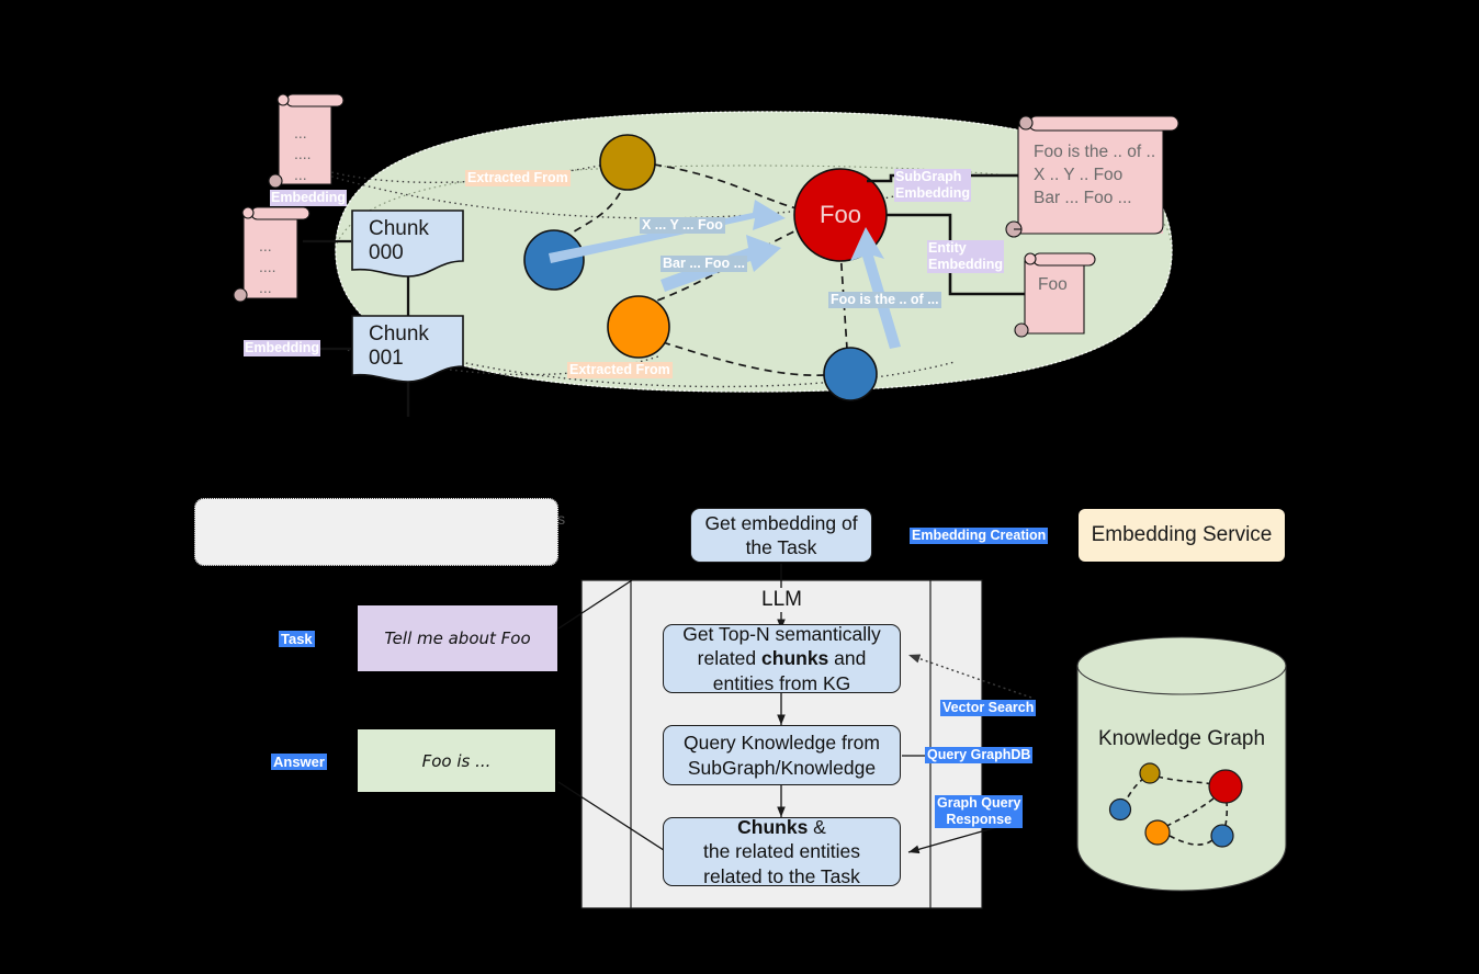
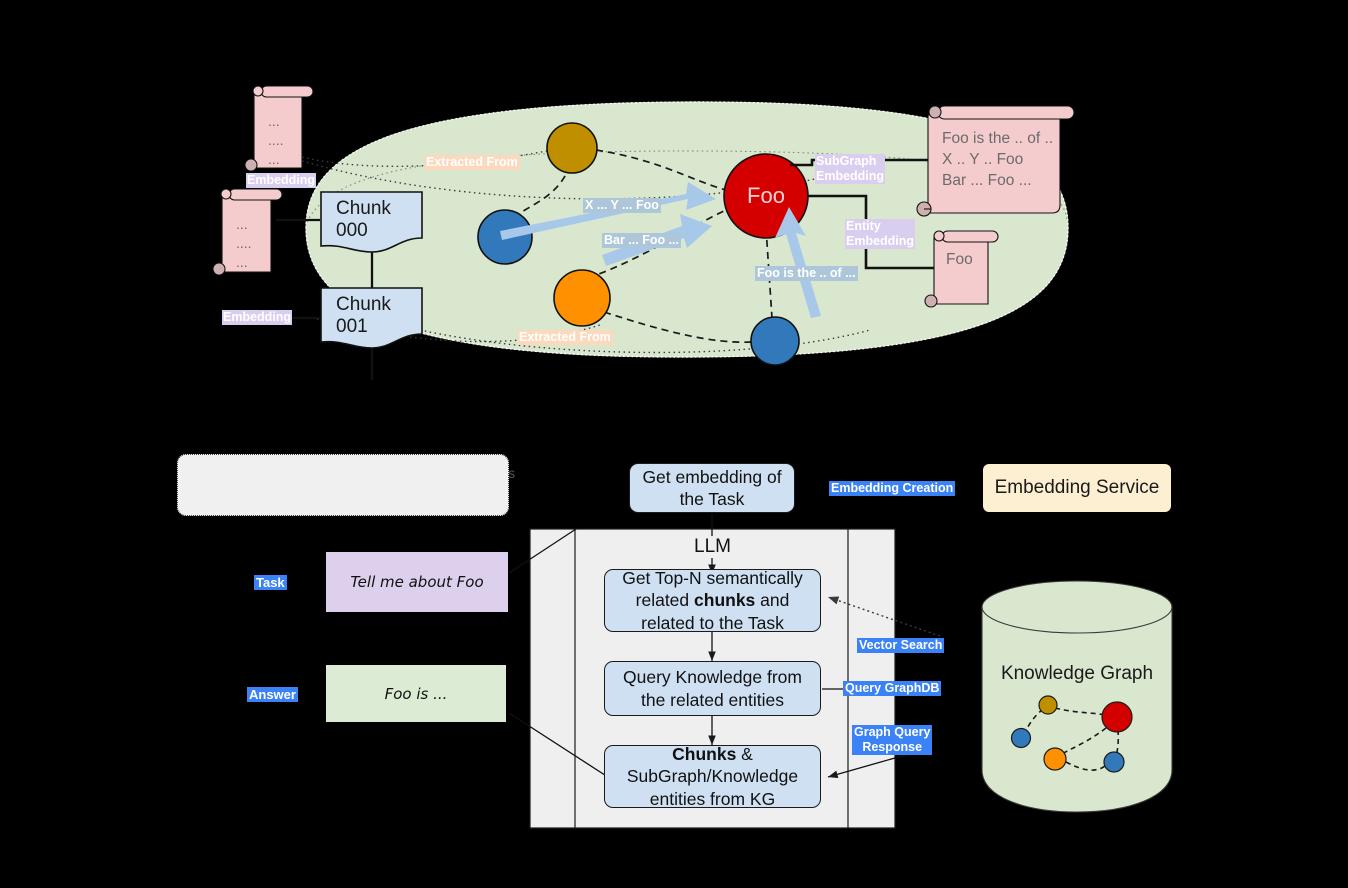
  ...
  ....
  ...
  ...
  ....
  ...
  Embedding
  Embedding
  Chunk
  000
  Chunk
  001
  Extracted From
  Extracted From
  X ... Y ... Foo
  Bar ... Foo ...
  Foo is the .. of ...
  Foo
  SubGraph
  Embedding
  Entity
  Embedding
  Foo is the .. of ..
  X .. Y .. Foo
  Bar ... Foo ...
  Foo
  Task
  Tell me about Foo
  Answer
  Foo is ...
  Get embedding of
  the Task
  LLM
  Get Top-N semantically
  related chunks and
- entities from KG
+ related to the Task
  Query Knowledge from
- SubGraph/Knowledge
+ the related entities
  Chunks &
- the related entities
+ SubGraph/Knowledge
- related to the Task
+ entities from KG
  Embedding Creation
  Vector Search
  Query GraphDB
  Graph Query
  Response
  Embedding Service
  Knowledge Graph
